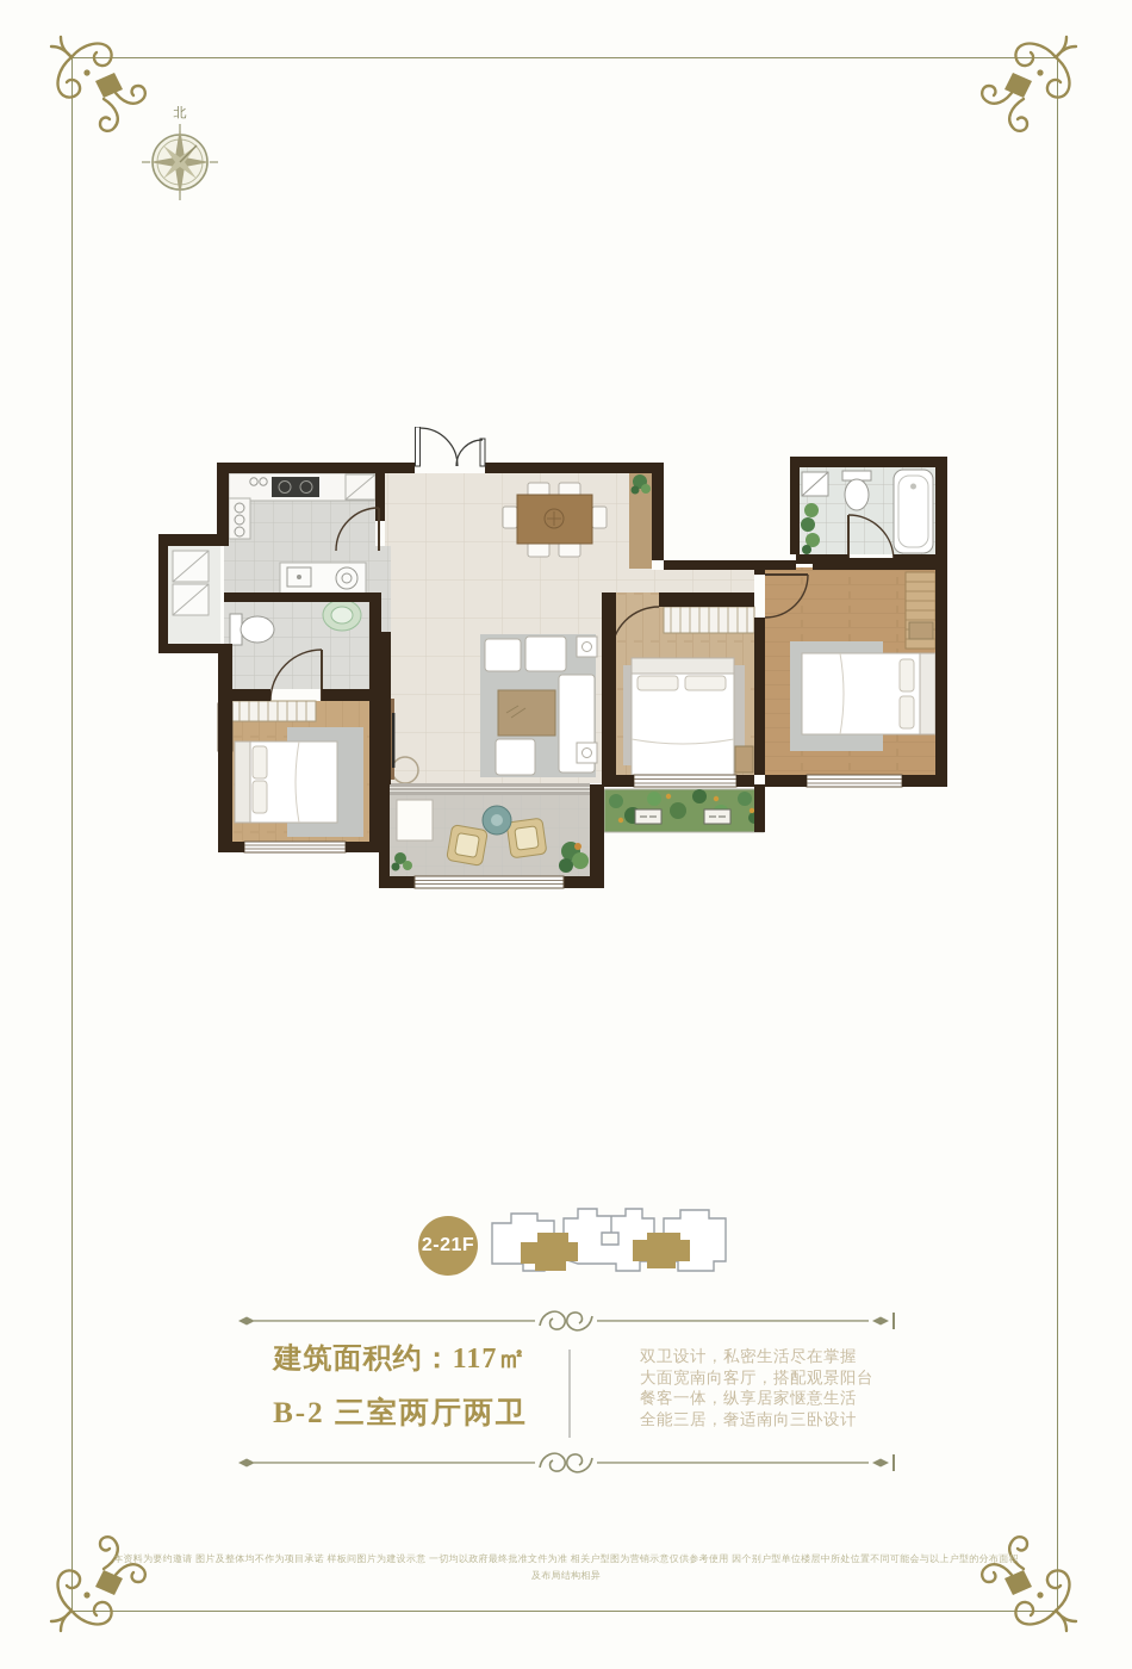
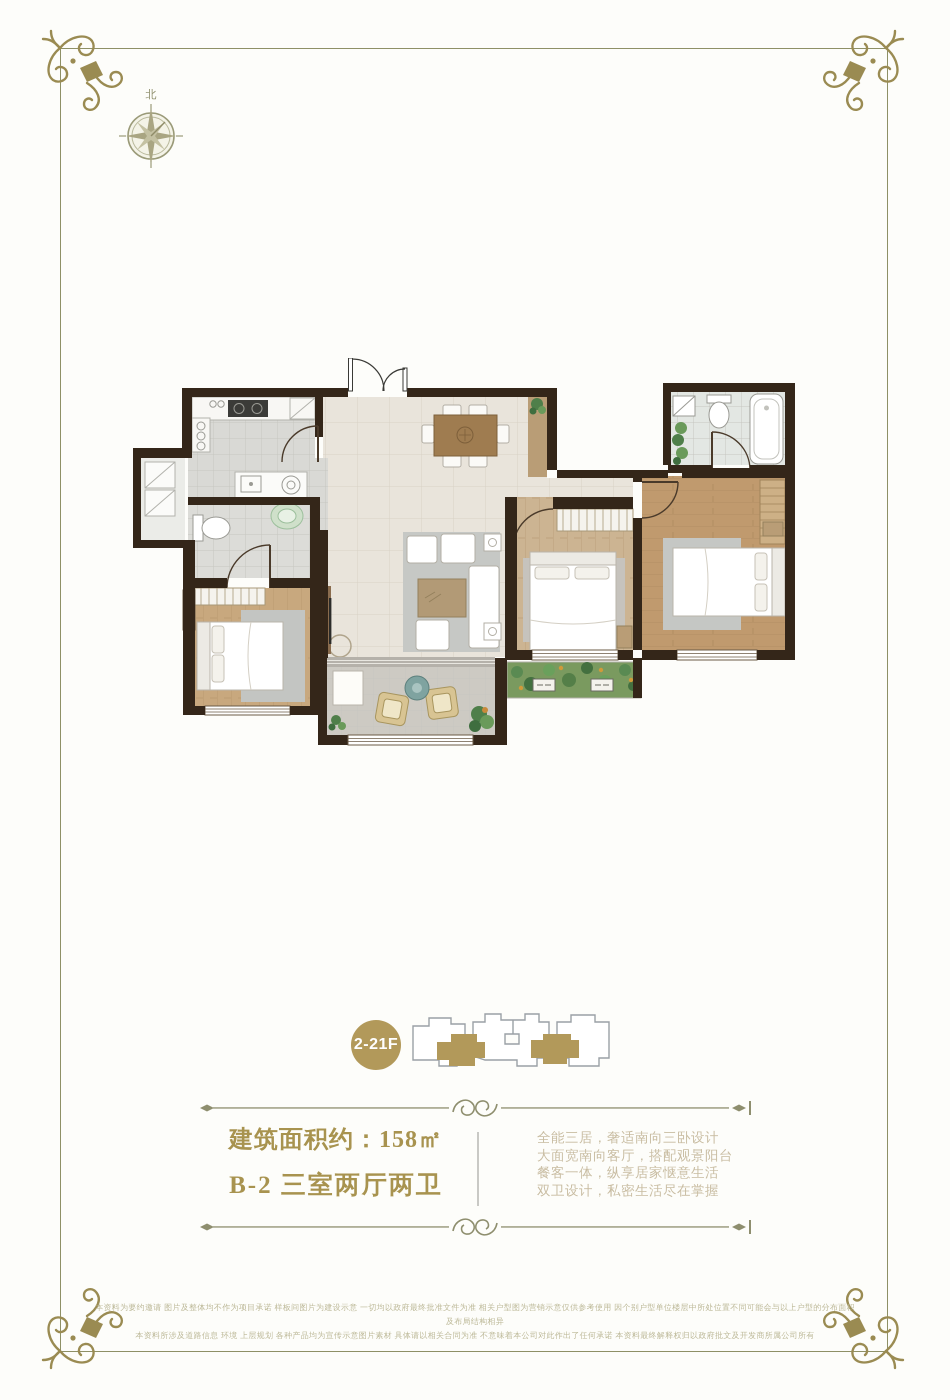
  北
  2-21F
- 建筑面积约：117㎡
+ 建筑面积约：158㎡
  B-2 三室两厅两卫
- 双卫设计，私密生活尽在掌握
+ 全能三居，奢适南向三卧设计
  大面宽南向客厅，搭配观景阳台
  餐客一体，纵享居家惬意生活
- 全能三居，奢适南向三卧设计
+ 双卫设计，私密生活尽在掌握
  本资料为要约邀请 图片及整体均不作为项目承诺 样板间图片为建设示意 一切均以政府最终批准文件为准 相关户型图为营销示意仅供参考使用 因个别户型单位楼层中所处位置不同可能会与以上户型的分布面积及布局结构相异
+ 本资料所涉及道路信息 环境 上层规划 各种产品均为宣传示意图片素材 具体请以相关合同为准 不意味着本公司对此作出了任何承诺 本资料最终解释权归以政府批文及开发商所属公司所有
